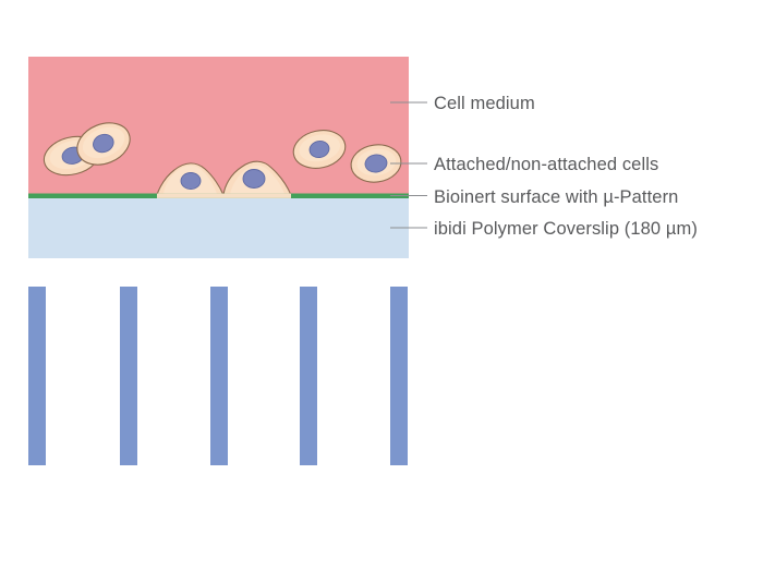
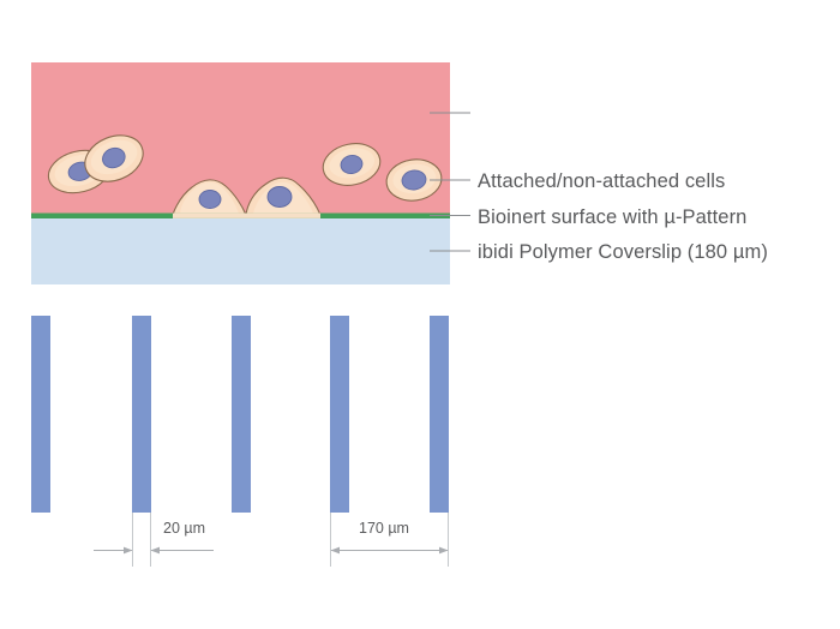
- Cell medium
  Attached/non-attached cells
  Bioinert surface with µ-Pattern
  ibidi Polymer Coverslip (180 µm)
+ 20 µm
+ 170 µm
